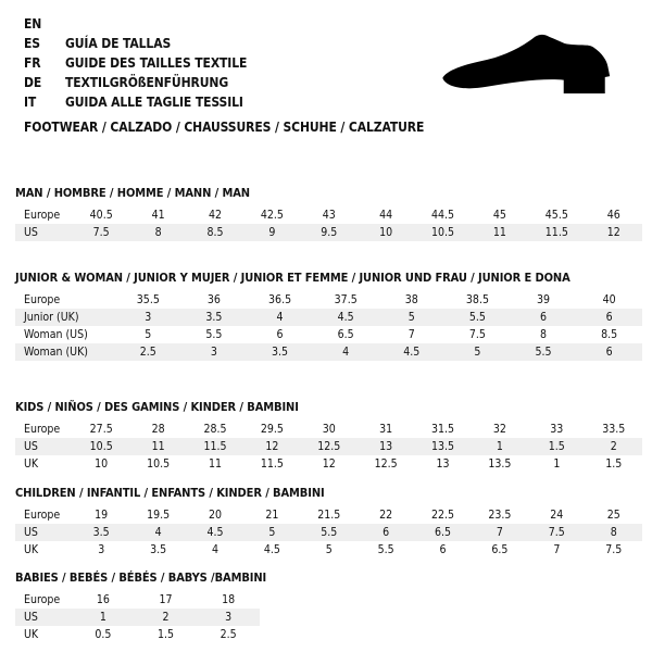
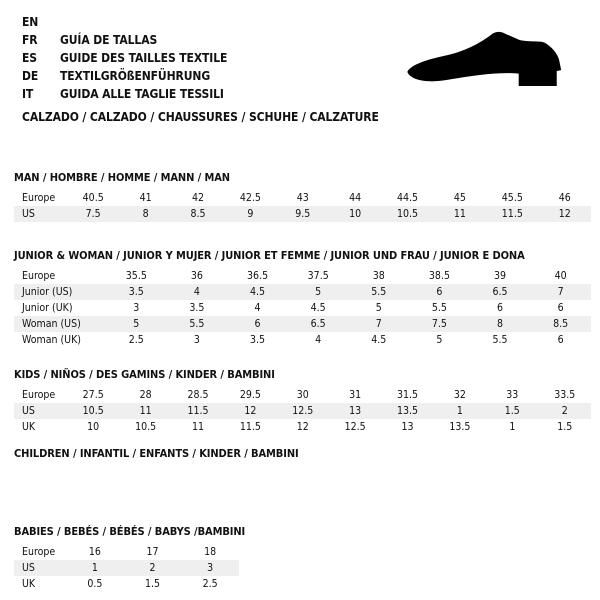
  EN
- ES
+ FR
  GUÍA DE TALLAS
- FR
+ ES
  GUIDE DES TAILLES TEXTILE
  DE
  TEXTILGRÖßENFÜHRUNG
  IT
  GUIDA ALLE TAGLIE TESSILI
- FOOTWEAR / CALZADO / CHAUSSURES / SCHUHE / CALZATURE
+ CALZADO / CALZADO / CHAUSSURES / SCHUHE / CALZATURE
  MAN / HOMBRE / HOMME / MANN / MAN
  Europe	40.5	41	42	42.5	43	44	44.5	45	45.5	46
  US	7.5	8	8.5	9	9.5	10	10.5	11	11.5	12
  JUNIOR & WOMAN / JUNIOR Y MUJER / JUNIOR ET FEMME / JUNIOR UND FRAU / JUNIOR E DONA
  Europe	35.5	36	36.5	37.5	38	38.5	39	40
+ Junior (US)	3.5	4	4.5	5	5.5	6	6.5	7
  Junior (UK)	3	3.5	4	4.5	5	5.5	6	6
  Woman (US)	5	5.5	6	6.5	7	7.5	8	8.5
  Woman (UK)	2.5	3	3.5	4	4.5	5	5.5	6
  KIDS / NIÑOS / DES GAMINS / KINDER / BAMBINI
  Europe	27.5	28	28.5	29.5	30	31	31.5	32	33	33.5
  US	10.5	11	11.5	12	12.5	13	13.5	1	1.5	2
  UK	10	10.5	11	11.5	12	12.5	13	13.5	1	1.5
  CHILDREN / INFANTIL / ENFANTS / KINDER / BAMBINI
- Europe	19	19.5	20	21	21.5	22	22.5	23.5	24	25
- US	3.5	4	4.5	5	5.5	6	6.5	7	7.5	8
- UK	3	3.5	4	4.5	5	5.5	6	6.5	7	7.5
  BABIES / BEBÉS / BÉBÉS / BABYS /BAMBINI
  Europe	16	17	18
  US	1	2	3
  UK	0.5	1.5	2.5
